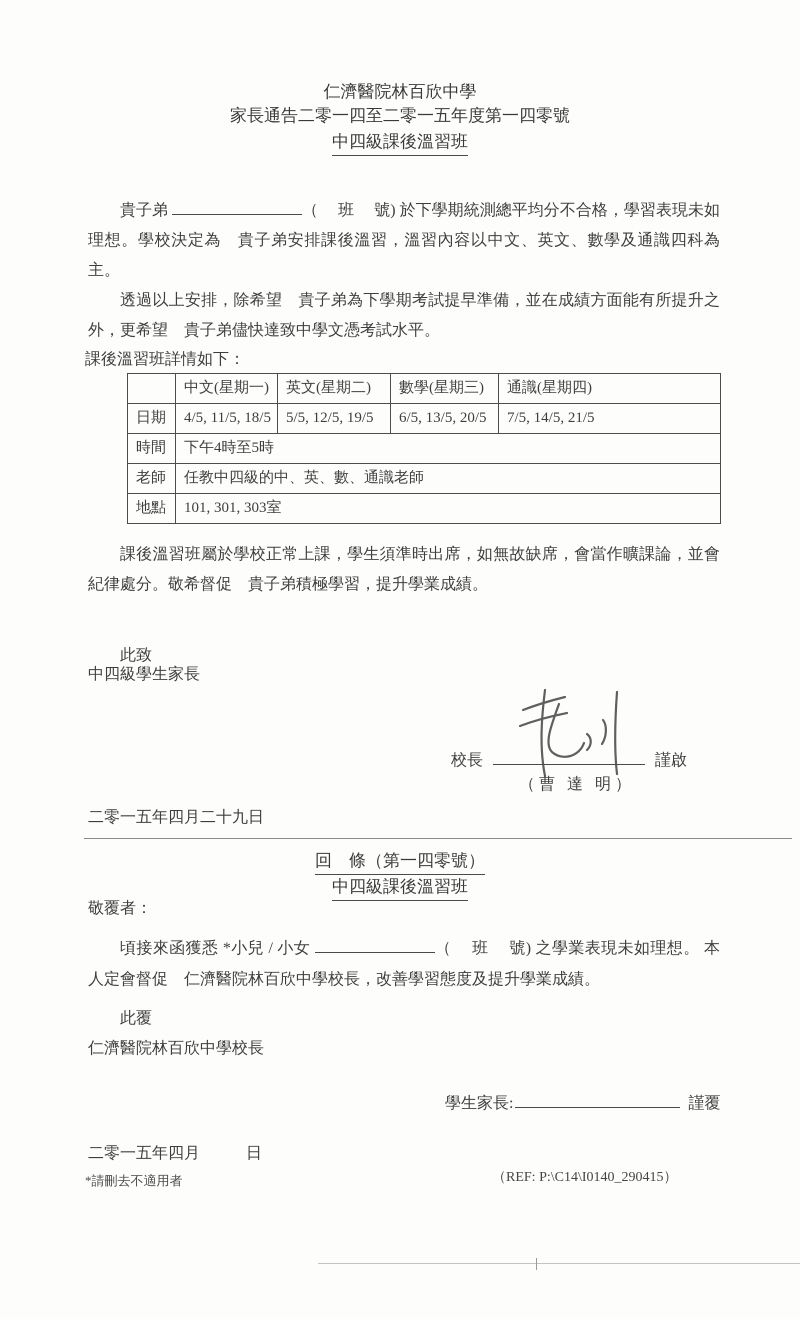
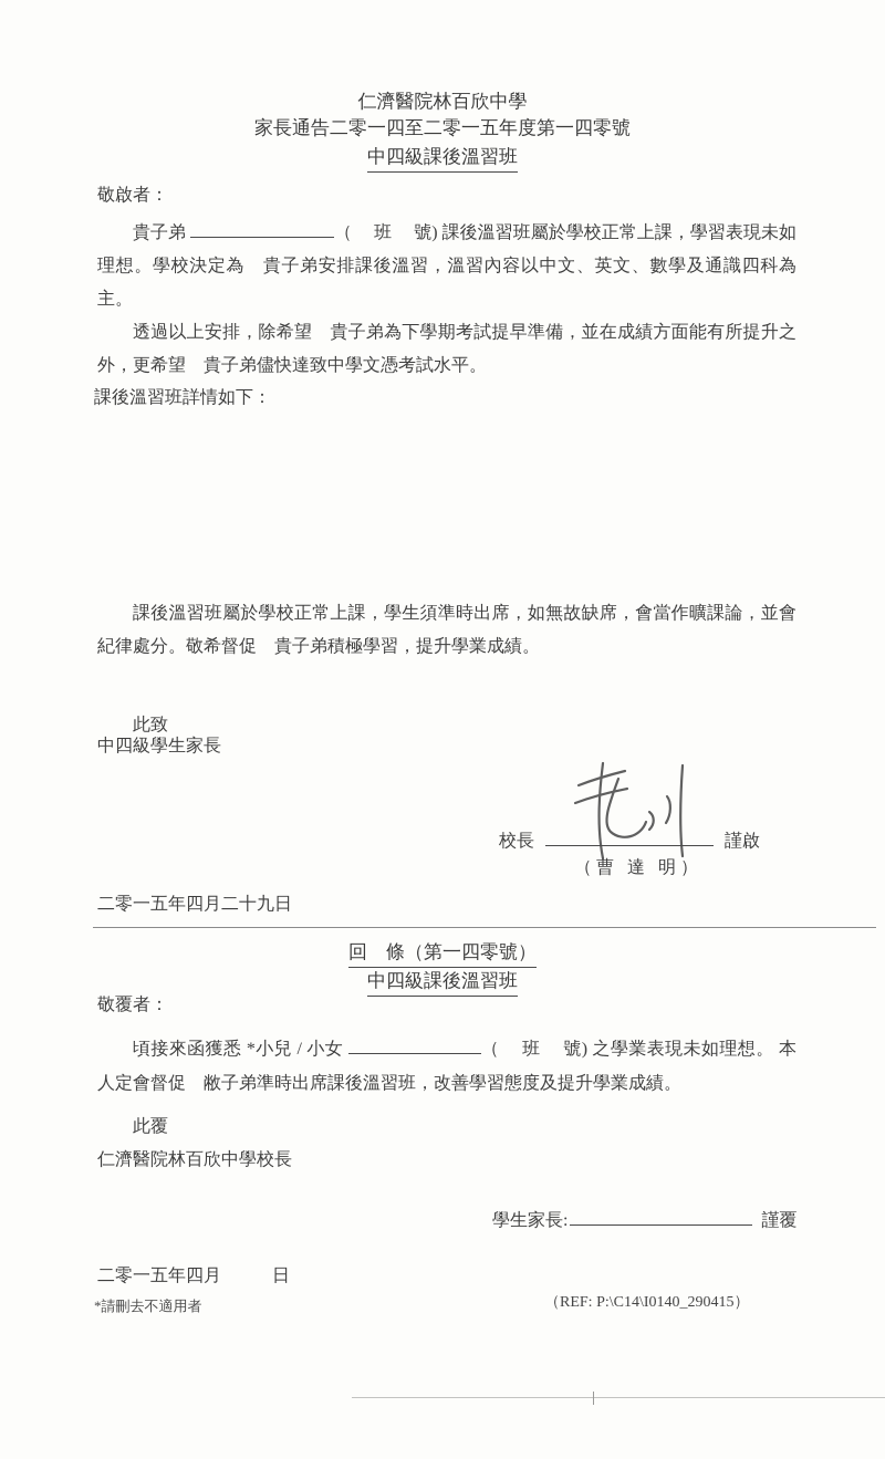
  仁濟醫院林百欣中學
  家長通告二零一四至二零一五年度第一四零號
  中四級課後溫習班
+ 敬啟者：
- 貴子弟 （ 班 號) 於下學期統測總平均分不合格，學習表現未如理想。學校決定為 貴子弟安排課後溫習，溫習內容以中文、英文、數學及通識四科為主。
+ 貴子弟 （ 班 號) 課後溫習班屬於學校正常上課，學習表現未如理想。學校決定為 貴子弟安排課後溫習，溫習內容以中文、英文、數學及通識四科為主。
  透過以上安排，除希望 貴子弟為下學期考試提早準備，並在成績方面能有所提升之外，更希望 貴子弟儘快達致中學文憑考試水平。
  課後溫習班詳情如下：
- 	中文(星期一)	英文(星期二)	數學(星期三)	通識(星期四)
- 日期	4/5, 11/5, 18/5	5/5, 12/5, 19/5	6/5, 13/5, 20/5	7/5, 14/5, 21/5
- 時間	下午4時至5時
- 老師	任教中四級的中、英、數、通識老師
- 地點	101, 301, 303室
  課後溫習班屬於學校正常上課，學生須準時出席，如無故缺席，會當作曠課論，並會紀律處分。敬希督促 貴子弟積極學習，提升學業成績。
  此致
  中四級學生家長
  校長 謹啟
  （曹 達 明）
  二零一五年四月二十九日
  回 條（第一四零號）
  中四級課後溫習班
  敬覆者：
- 頃接來函獲悉 *小兒 / 小女 （ 班 號) 之學業表現未如理想。 本人定會督促 仁濟醫院林百欣中學校長，改善學習態度及提升學業成績。
+ 頃接來函獲悉 *小兒 / 小女 （ 班 號) 之學業表現未如理想。 本人定會督促 敝子弟準時出席課後溫習班，改善學習態度及提升學業成績。
  此覆
  仁濟醫院林百欣中學校長
  學生家長: 謹覆
  二零一五年四月 日
  *請刪去不適用者
  （REF: P:\C14\I0140_290415）
